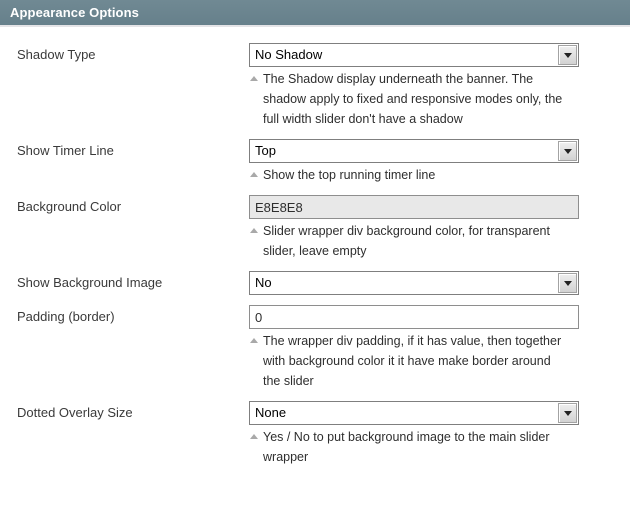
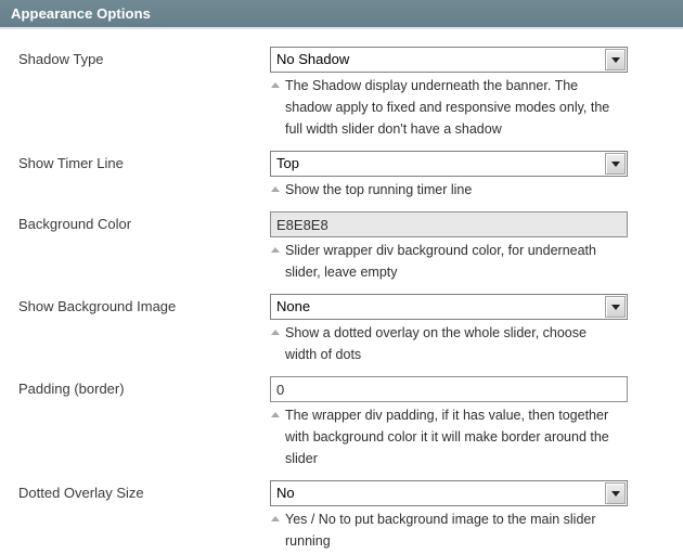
  Appearance Options
  Shadow Type
  No Shadow
  The Shadow display underneath the banner. The shadow apply to fixed and responsive modes only, the full width slider don't have a shadow
  Show Timer Line
  Top
  Show the top running timer line
  Background Color
  E8E8E8
- Slider wrapper div background color, for transparent slider, leave empty
+ Slider wrapper div background color, for underneath slider, leave empty
  Show Background Image
- No
+ None
+ Show a dotted overlay on the whole slider, choose width of dots
  Padding (border)
  0
- The wrapper div padding, if it has value, then together with background color it it have make border around the slider
+ The wrapper div padding, if it has value, then together with background color it it will make border around the slider
  Dotted Overlay Size
- None
+ No
- Yes / No to put background image to the main slider wrapper
+ Yes / No to put background image to the main slider running
